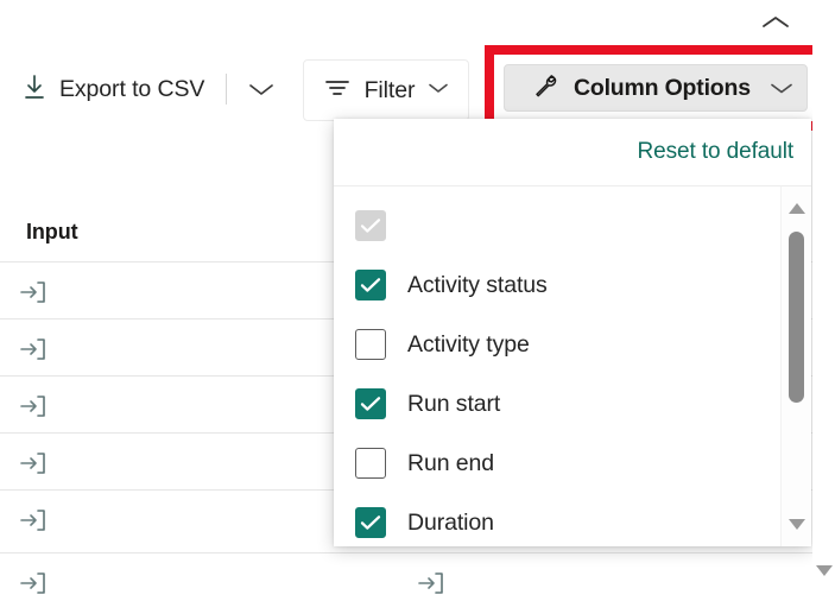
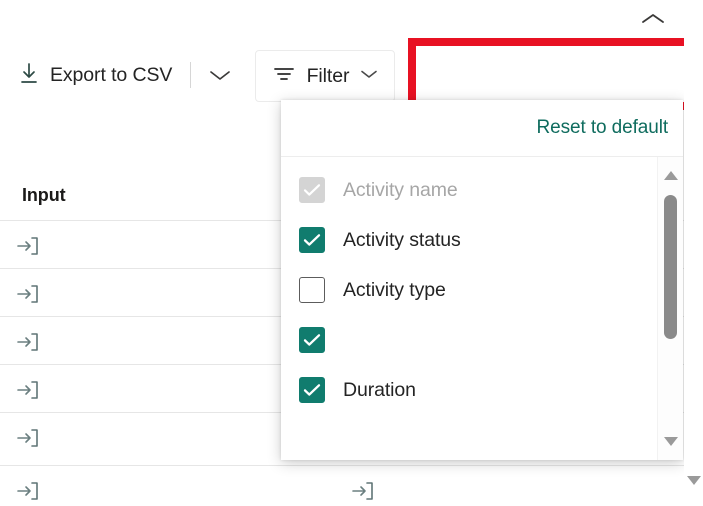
  Input
  Export to CSV
  Filter
- Column Options
  Reset to default
+ Activity name
  Activity status
  Activity type
- Run start
- Run end
  Duration
